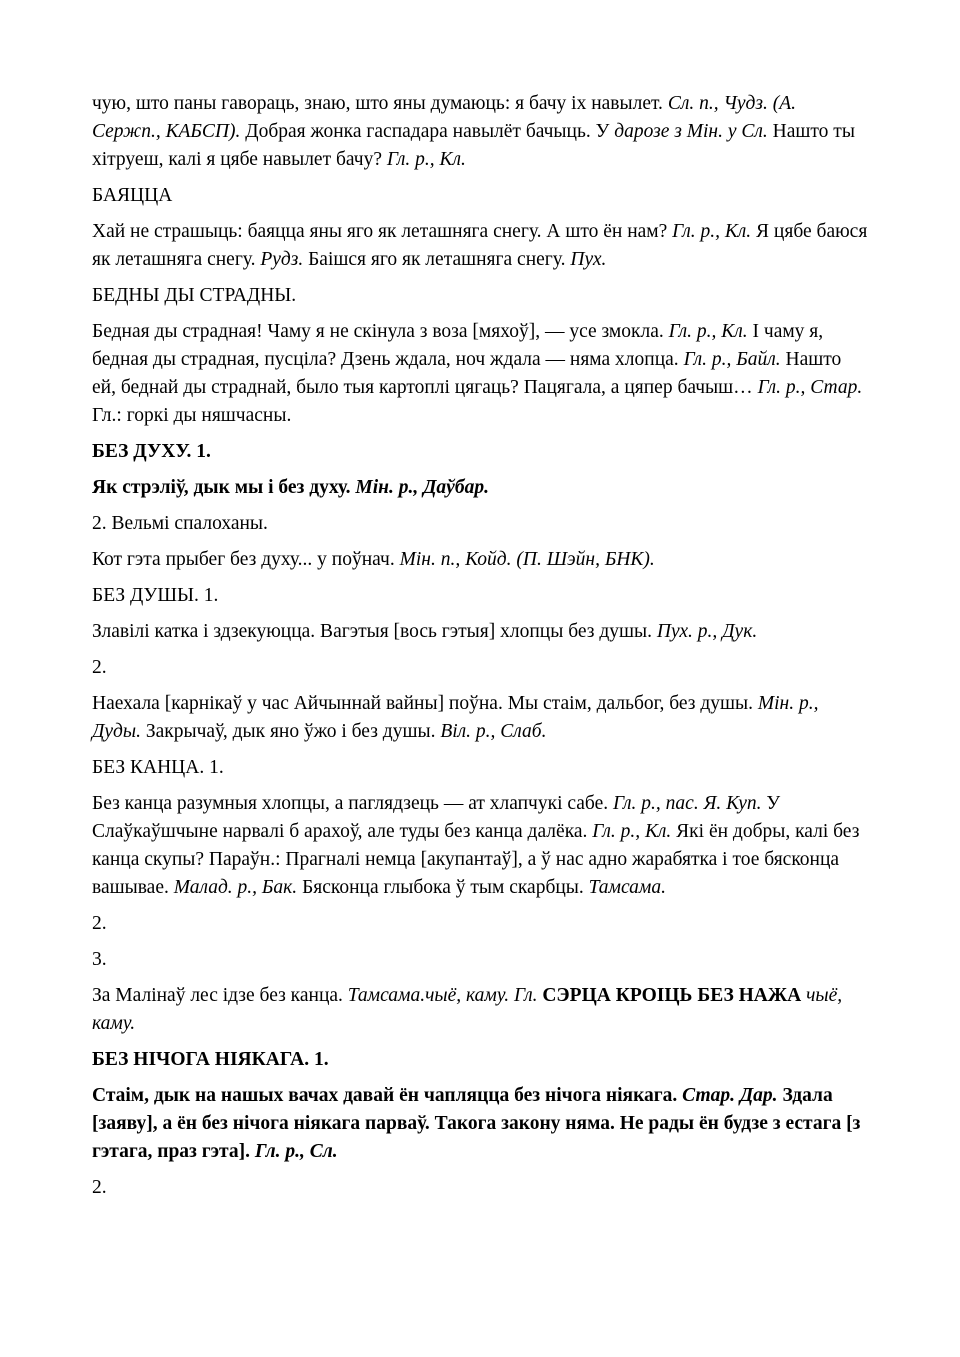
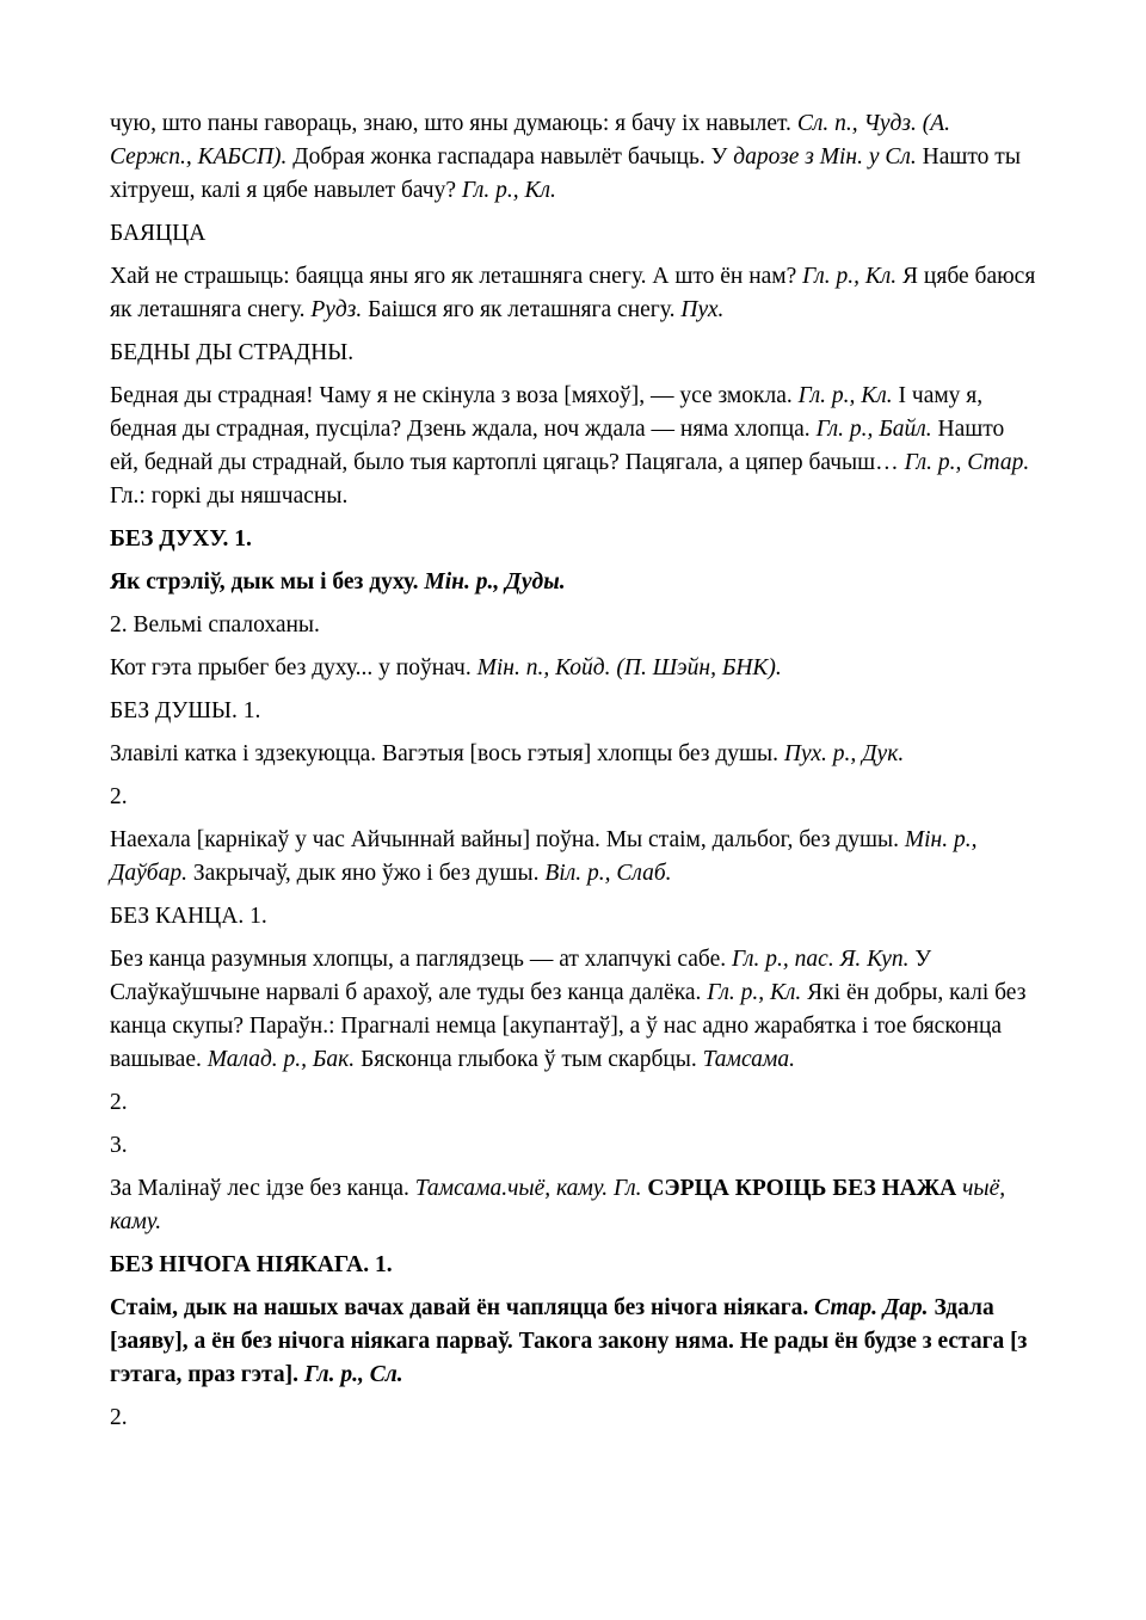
  чую, што паны гавораць, знаю, што яны думаюць: я бачу іх навылет. Сл. п., Чудз. (А. Сержп., КАБСП). Добрая жонка гаспадара навылёт бачыць. У дарозе з Мін. у Сл. Нашто ты хітруеш, калі я цябе навылет бачу? Гл. р., Кл.
  БАЯЦЦА
  Хай не страшыць: баяцца яны яго як леташняга снегу. А што ён нам? Гл. р., Кл. Я цябе баюся як леташняга снегу. Рудз. Баішся яго як леташняга снегу. Пух.
  БЕДНЫ ДЫ СТРАДНЫ.
  Бедная ды страдная! Чаму я не скінула з воза [мяхоў], — усе змокла. Гл. р., Кл. І чаму я, бедная ды страдная, пусціла? Дзень ждала, ноч ждала — няма хлопца. Гл. р., Байл. Нашто ей, беднай ды страднай, было тыя картоплі цягаць? Пацягала, а цяпер бачыш… Гл. р., Стар. Гл.: горкі ды няшчасны.
  БЕЗ ДУХУ. 1.
- Як стрэліў, дык мы і без духу. Мін. р., Даўбар.
+ Як стрэліў, дык мы і без духу. Мін. р., Дуды.
  2. Вельмі спалоханы.
  Кот гэта прыбег без духу... у поўнач. Мін. п., Койд. (П. Шэйн, БНК).
  БЕЗ ДУШЫ. 1.
  Злавілі катка і здзекуюцца. Вагэтыя [вось гэтыя] хлопцы без душы. Пух. р., Дук.
  2.
- Наехала [карнікаў у час Айчыннай вайны] поўна. Мы стаім, дальбог, без душы. Мін. р., Дуды. Закрычаў, дык яно ўжо і без душы. Віл. р., Слаб.
+ Наехала [карнікаў у час Айчыннай вайны] поўна. Мы стаім, дальбог, без душы. Мін. р., Даўбар. Закрычаў, дык яно ўжо і без душы. Віл. р., Слаб.
  БЕЗ КАНЦА. 1.
  Без канца разумныя хлопцы, а паглядзець — ат хлапчукі сабе. Гл. р., пас. Я. Куп. У Слаўкаўшчыне нарвалі б арахоў, але туды без канца далёка. Гл. р., Кл. Які ён добры, калі без канца скупы? Параўн.: Прагналі немца [акупантаў], а ў нас адно жарабятка і тое бясконца вашывае. Малад. р., Бак. Бясконца глыбока ў тым скарбцы. Тамсама.
  2.
  3.
  За Малінаў лес ідзе без канца. Тамсама.чыё, каму. Гл. СЭРЦА КРОІЦЬ БЕЗ НАЖА чыё, каму.
  БЕЗ НІЧОГА НІЯКАГА. 1.
  Стаім, дык на нашых вачах давай ён чапляцца без нічога ніякага. Стар. Дар. Здала [заяву], а ён без нічога ніякага парваў. Такога закону няма. Не рады ён будзе з естага [з гэтага, праз гэта]. Гл. р., Сл.
  2.
